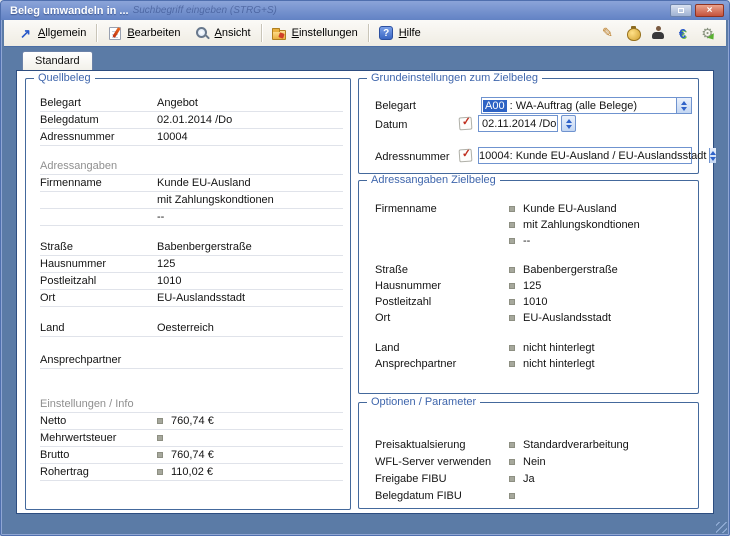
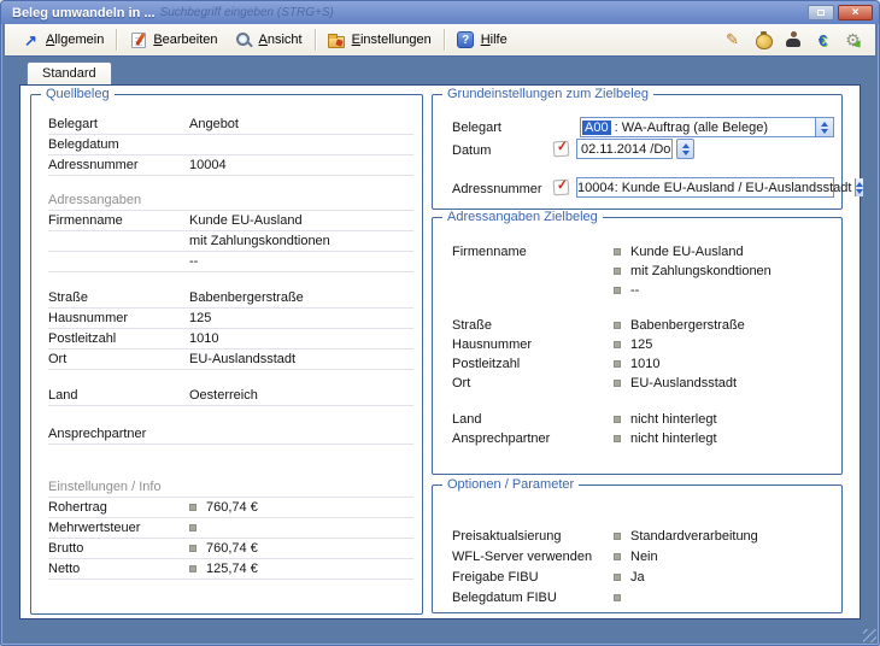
  Beleg umwandeln in ...
  Suchbegriff eingeben (STRG+S)
  ×
  ↗
  Allgemein
  Bearbeiten
  Ansicht
  Einstellungen
  ?
  Hilfe
  ✎
  €
  ⚙
  Standard
  Quellbeleg
  Belegart
  Angebot
  Belegdatum
- 02.01.2014 /Do
  Adressnummer
  10004
  Adressangaben
  Firmenname
  Kunde EU-Ausland
  mit Zahlungskondtionen
  --
  Straße
  Babenbergerstraße
  Hausnummer
  125
  Postleitzahl
  1010
  Ort
  EU-Auslandsstadt
  Land
  Oesterreich
  Ansprechpartner
  Einstellungen / Info
- Netto
+ Rohertrag
  760,74 €
  Mehrwertsteuer
  Brutto
  760,74 €
- Rohertrag
+ Netto
- 110,02 €
+ 125,74 €
  Grundeinstellungen zum Zielbeleg
  Belegart
  A00
  : WA-Auftrag (alle Belege)
  Datum
  02.11.2014 /Do
  Adressnummer
  10004: Kunde EU-Ausland / EU-Auslandsstadt
  Adressangaben Zielbeleg
  Firmenname
  Kunde EU-Ausland
  mit Zahlungskondtionen
  --
  Straße
  Babenbergerstraße
  Hausnummer
  125
  Postleitzahl
  1010
  Ort
  EU-Auslandsstadt
  Land
  nicht hinterlegt
  Ansprechpartner
  nicht hinterlegt
  Optionen / Parameter
  Preisaktualsierung
  Standardverarbeitung
  WFL-Server verwenden
  Nein
  Freigabe FIBU
  Ja
  Belegdatum FIBU
